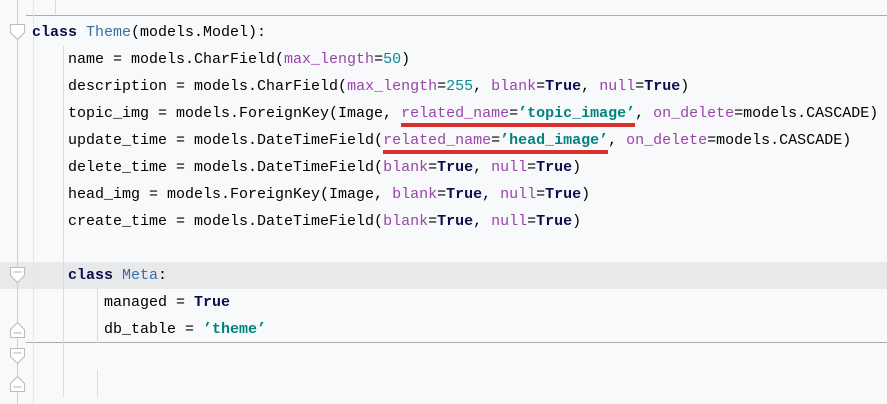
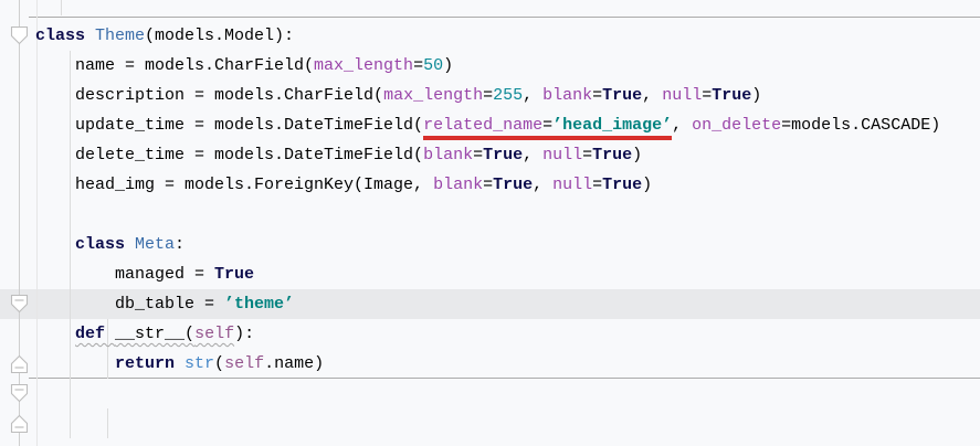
  class Theme(models.Model):
  name = models.CharField(max_length=50)
  description = models.CharField(max_length=255, blank=True, null=True)
- topic_img = models.ForeignKey(Image, related_name=’topic_image’, on_delete=models.CASCADE)
  update_time = models.DateTimeField(related_name=’head_image’, on_delete=models.CASCADE)
  delete_time = models.DateTimeField(blank=True, null=True)
  head_img = models.ForeignKey(Image, blank=True, null=True)
- create_time = models.DateTimeField(blank=True, null=True)
  class Meta:
  managed = True
  db_table = ’theme’
+ def __str__(self):
+ return str(self.name)
